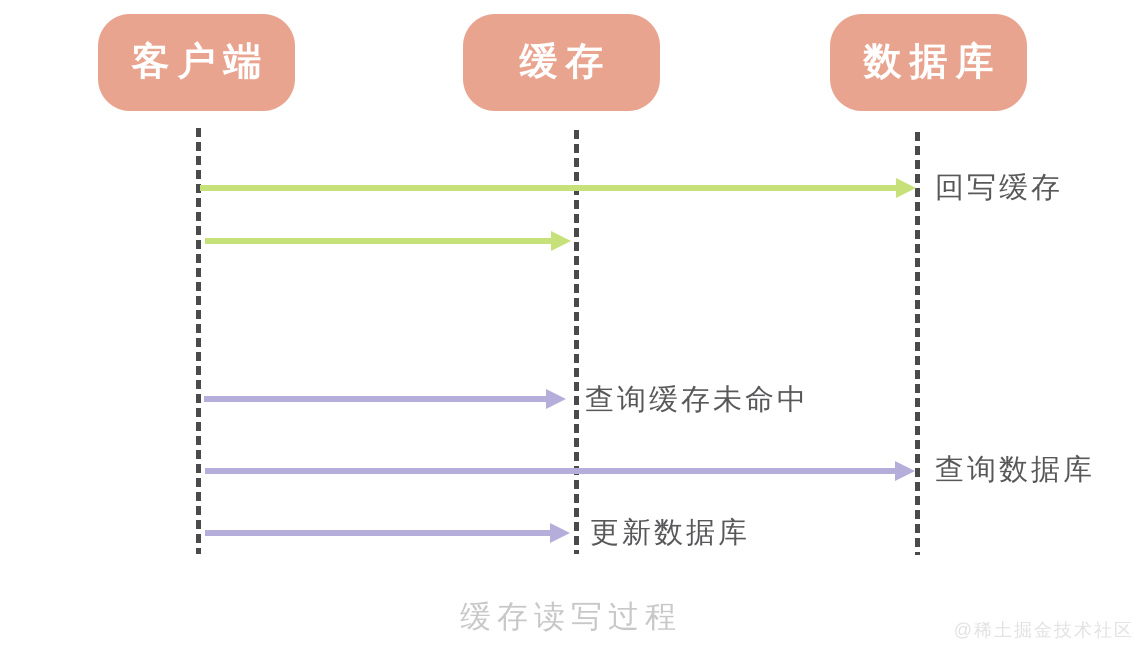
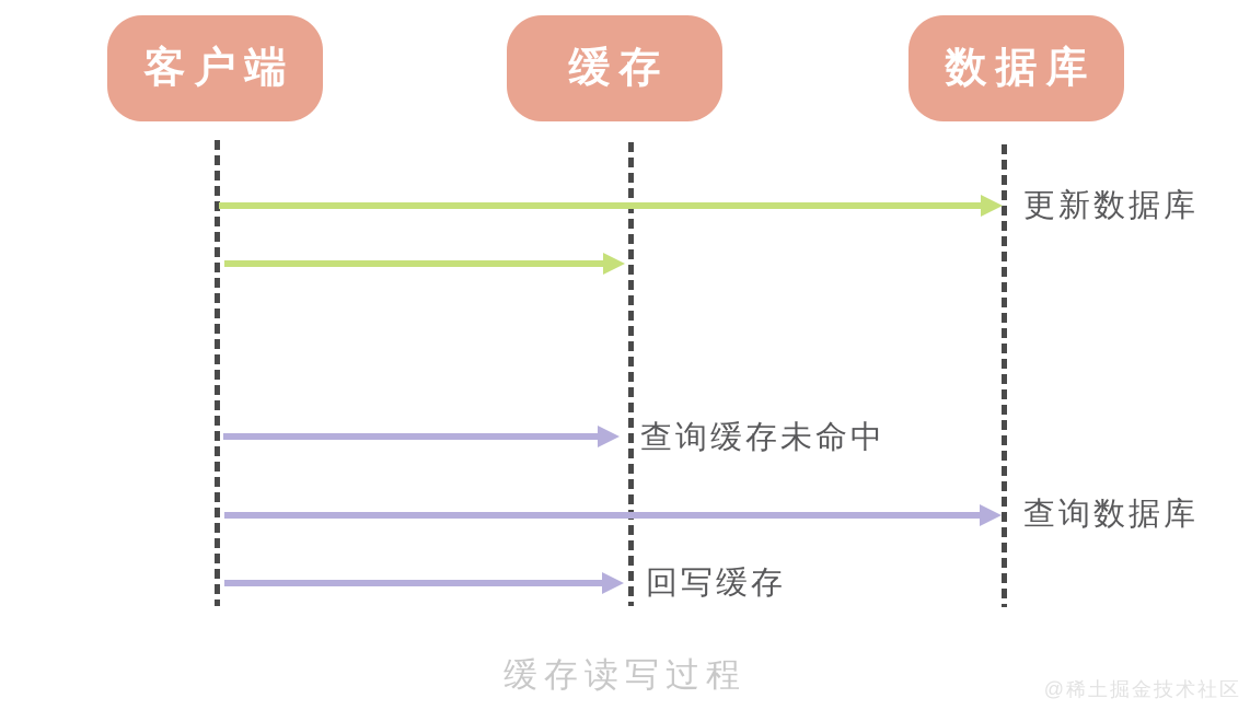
  客户端
  缓存
  数据库
- 回写缓存
+ 更新数据库
  查询缓存未命中
  查询数据库
- 更新数据库
+ 回写缓存
  缓存读写过程
  @稀土掘金技术社区
